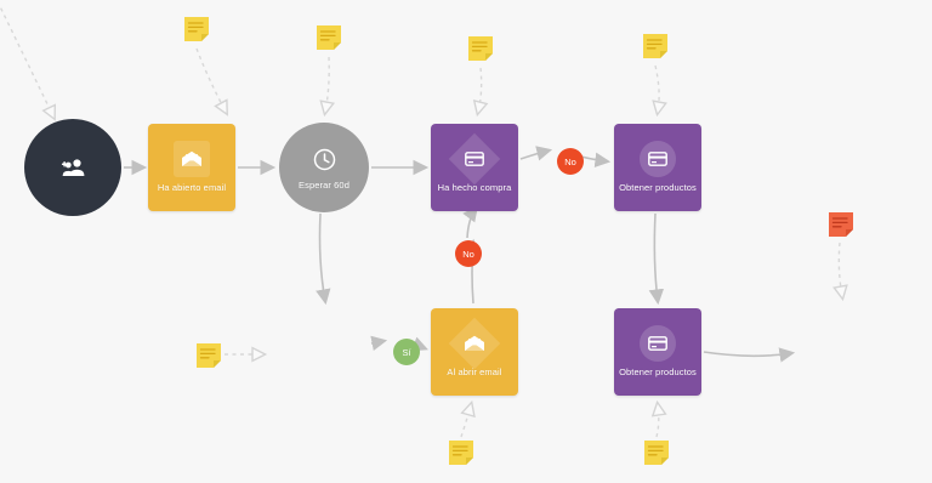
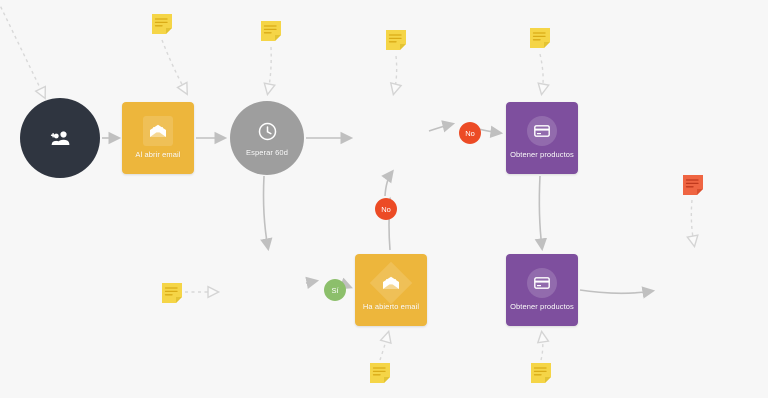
- Ha abierto email
+ Al abrir email
  Esperar 60d
- Ha hecho compra
  Obtener productos
- Al abrir email
+ Ha abierto email
  Obtener productos
  No
  No
  Sí
